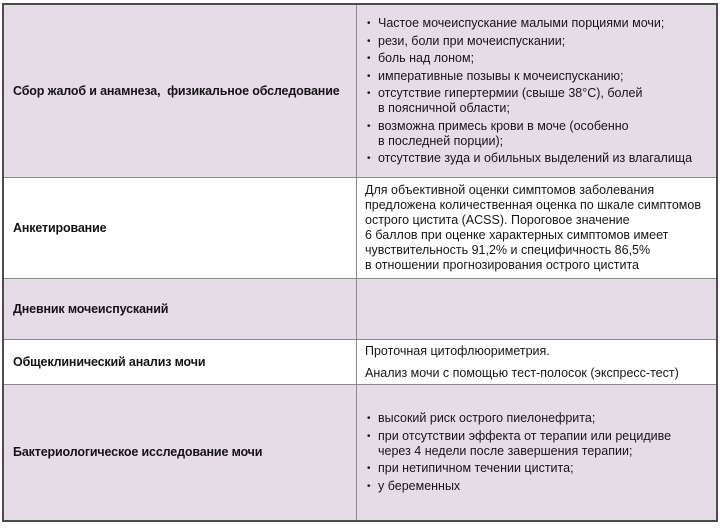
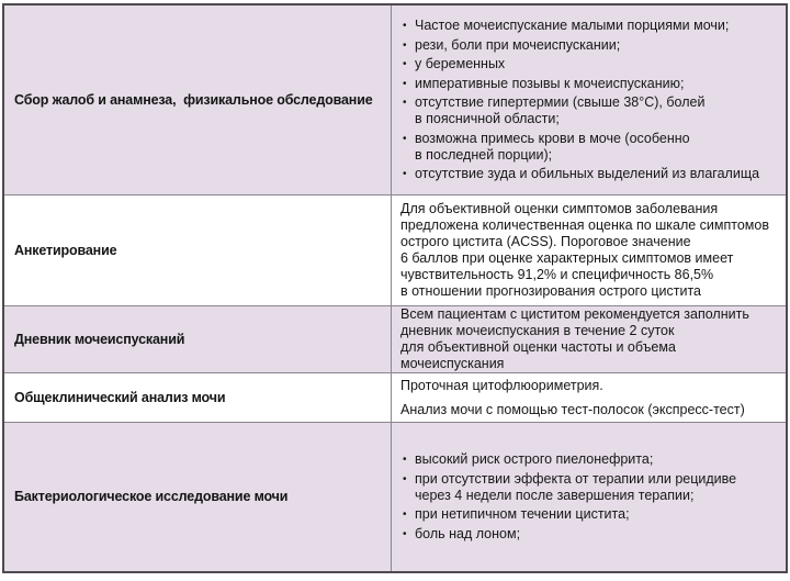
  Сбор жалоб и анамнеза, физикальное обследование
  •
  Частое мочеиспускание малыми порциями мочи;
  •
  рези, боли при мочеиспускании;
  •
- боль над лоном;
+ у беременных
  •
  императивные позывы к мочеиспусканию;
  •
  отсутствие гипертермии (свыше 38°С), болей
  в поясничной области;
  •
  возможна примесь крови в моче (особенно
  в последней порции);
  •
  отсутствие зуда и обильных выделений из влагалища
  Анкетирование
  Для объективной оценки симптомов заболевания
  предложена количественная оценка по шкале симптомов
  острого цистита (ACSS). Пороговое значение
  6 баллов при оценке характерных симптомов имеет
  чувствительность 91,2% и специфичность 86,5%
  в отношении прогнозирования острого цистита
  Дневник мочеиспусканий
+ Всем пациентам с циститом рекомендуется заполнить
+ дневник мочеиспускания в течение 2 суток
+ для объективной оценки частоты и объема
+ мочеиспускания
  Общеклинический анализ мочи
  Проточная цитофлюориметрия.
  Анализ мочи с помощью тест-полосок (экспресс-тест)
  Бактериологическое исследование мочи
  •
  высокий риск острого пиелонефрита;
  •
  при отсутствии эффекта от терапии или рецидиве
  через 4 недели после завершения терапии;
  •
  при нетипичном течении цистита;
  •
- у беременных
+ боль над лоном;
